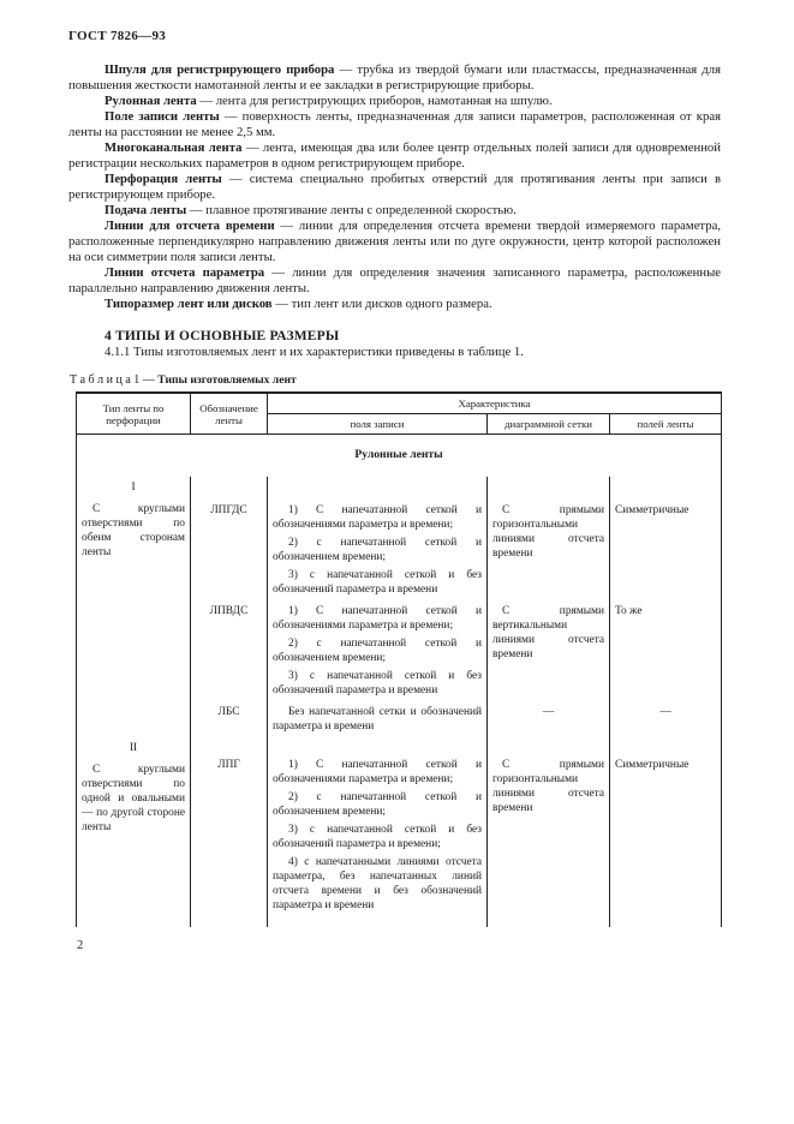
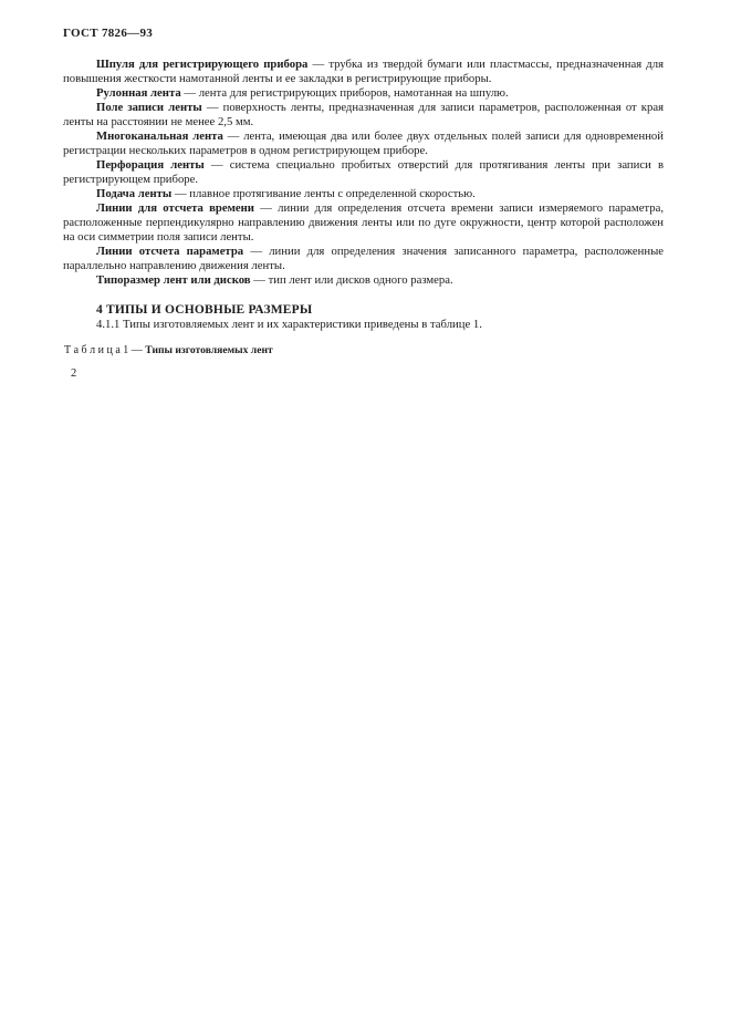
  ГОСТ 7826—93
  Шпуля для регистрирующего прибора — трубка из твердой бумаги или пластмассы, предназначенная для повышения жесткости намотанной ленты и ее закладки в регистрирующие приборы.
  Рулонная лента — лента для регистрирующих приборов, намотанная на шпулю.
  Поле записи ленты — поверхность ленты, предназначенная для записи параметров, расположенная от края ленты на расстоянии не менее 2,5 мм.
- Многоканальная лента — лента, имеющая два или более центр отдельных полей записи для одновременной регистрации нескольких параметров в одном регистрирующем приборе.
+ Многоканальная лента — лента, имеющая два или более двух отдельных полей записи для одновременной регистрации нескольких параметров в одном регистрирующем приборе.
  Перфорация ленты — система специально пробитых отверстий для протягивания ленты при записи в регистрирующем приборе.
  Подача ленты — плавное протягивание ленты с определенной скоростью.
- Линии для отсчета времени — линии для определения отсчета времени твердой измеряемого параметра, расположенные перпендикулярно направлению движения ленты или по дуге окружности, центр которой расположен на оси симметрии поля записи ленты.
+ Линии для отсчета времени — линии для определения отсчета времени записи измеряемого параметра, расположенные перпендикулярно направлению движения ленты или по дуге окружности, центр которой расположен на оси симметрии поля записи ленты.
  Линии отсчета параметра — линии для определения значения записанного параметра, расположенные параллельно направлению движения ленты.
  Типоразмер лент или дисков — тип лент или дисков одного размера.
  4 ТИПЫ И ОСНОВНЫЕ РАЗМЕРЫ
  4.1.1 Типы изготовляемых лент и их характеристики приведены в таблице 1.
  Т а б л и ц а 1 — Типы изготовляемых лент
- Тип ленты по перфорации	Обозначение ленты	Характеристика
- поля записи	диаграммной сетки	полей ленты
- Рулонные ленты
- I С круглыми отверстиями по обеим сторонам ленты	ЛПГДС	1) С напечатанной сеткой и обозначениями параметра и времени; 2) с напечатанной сеткой и обозначением времени; 3) с напечатанной сеткой и без обозначений параметра и времени	С прямыми горизонтальными линиями отсчета времени	Симметричные
- ЛПВДС	1) С напечатанной сеткой и обозначениями параметра и времени; 2) с напечатанной сеткой и обозначением времени; 3) с напечатанной сеткой и без обозначений параметра и времени	С прямыми вертикальными линиями отсчета времени	То же
- ЛБС	Без напечатанной сетки и обозначений параметра и времени	—	—
- II С круглыми отверстиями по одной и овальными — по другой стороне ленты	ЛПГ	1) С напечатанной сеткой и обозначениями параметра и времени; 2) с напечатанной сеткой и обозначением времени; 3) с напечатанной сеткой и без обозначений параметра и времени; 4) с напечатанными линиями отсчета параметра, без напечатанных линий отсчета времени и без обозначений параметра и времени	С прямыми горизонтальными линиями отсчета времени	Симметричные
  2
